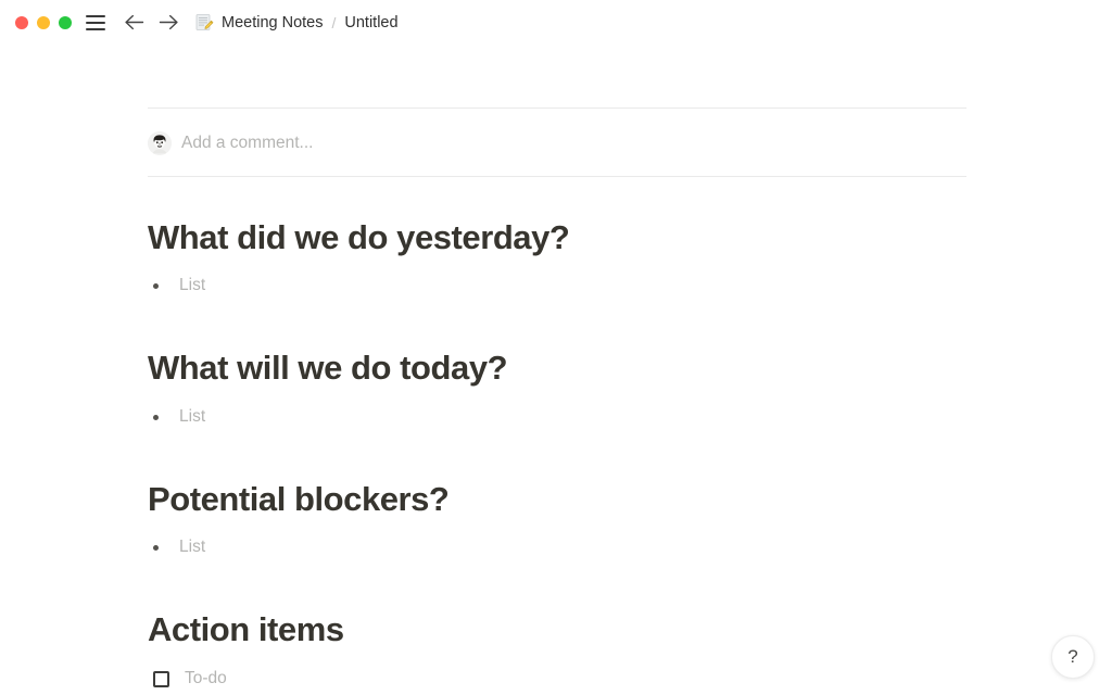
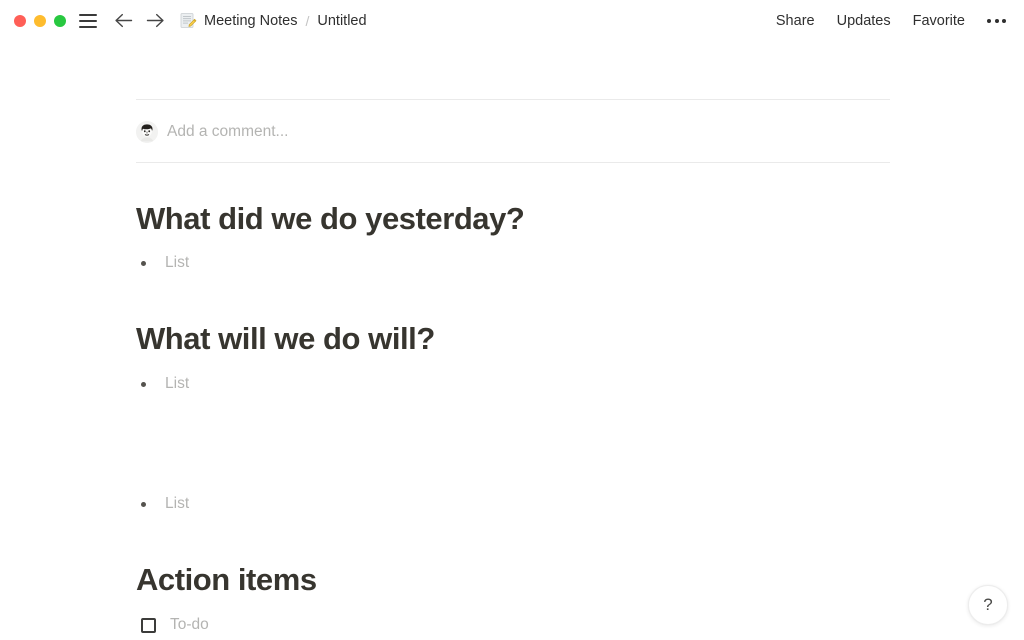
  Meeting Notes
  /
  Untitled
+ Share
+ Updates
+ Favorite
  Add a comment...
  What did we do yesterday?
  List
- What will we do today?
+ What will we do will?
  List
- Potential blockers?
  List
  Action items
  To-do
  ?
